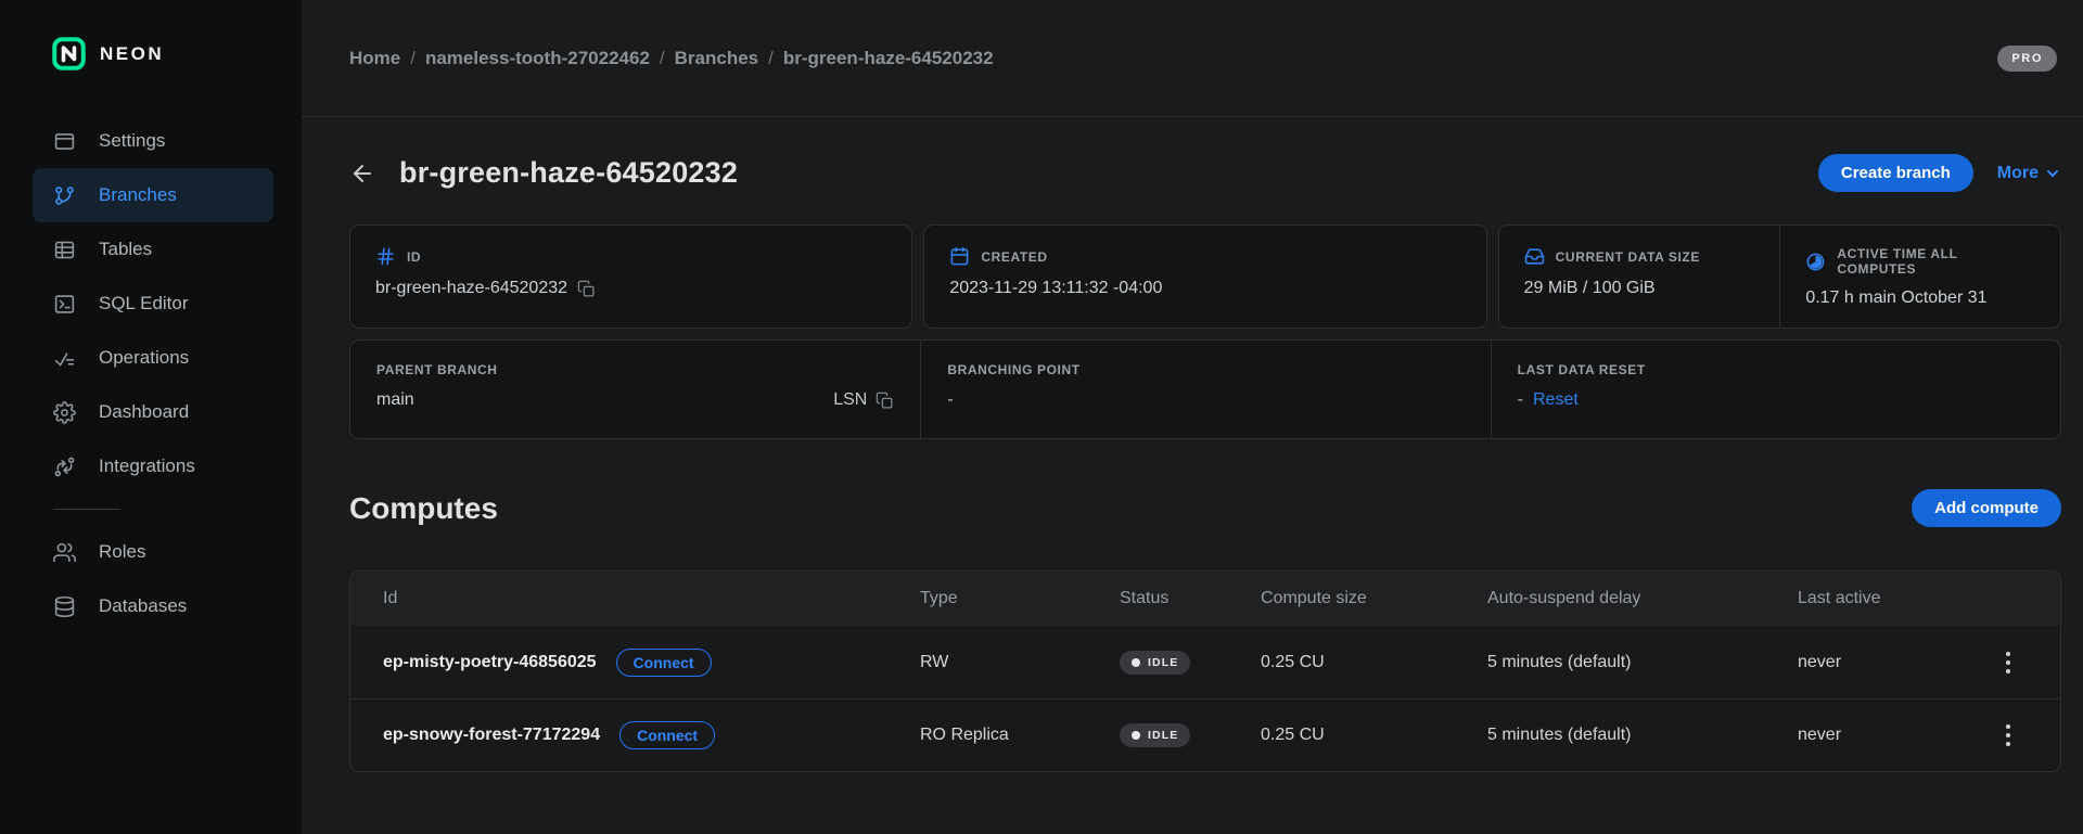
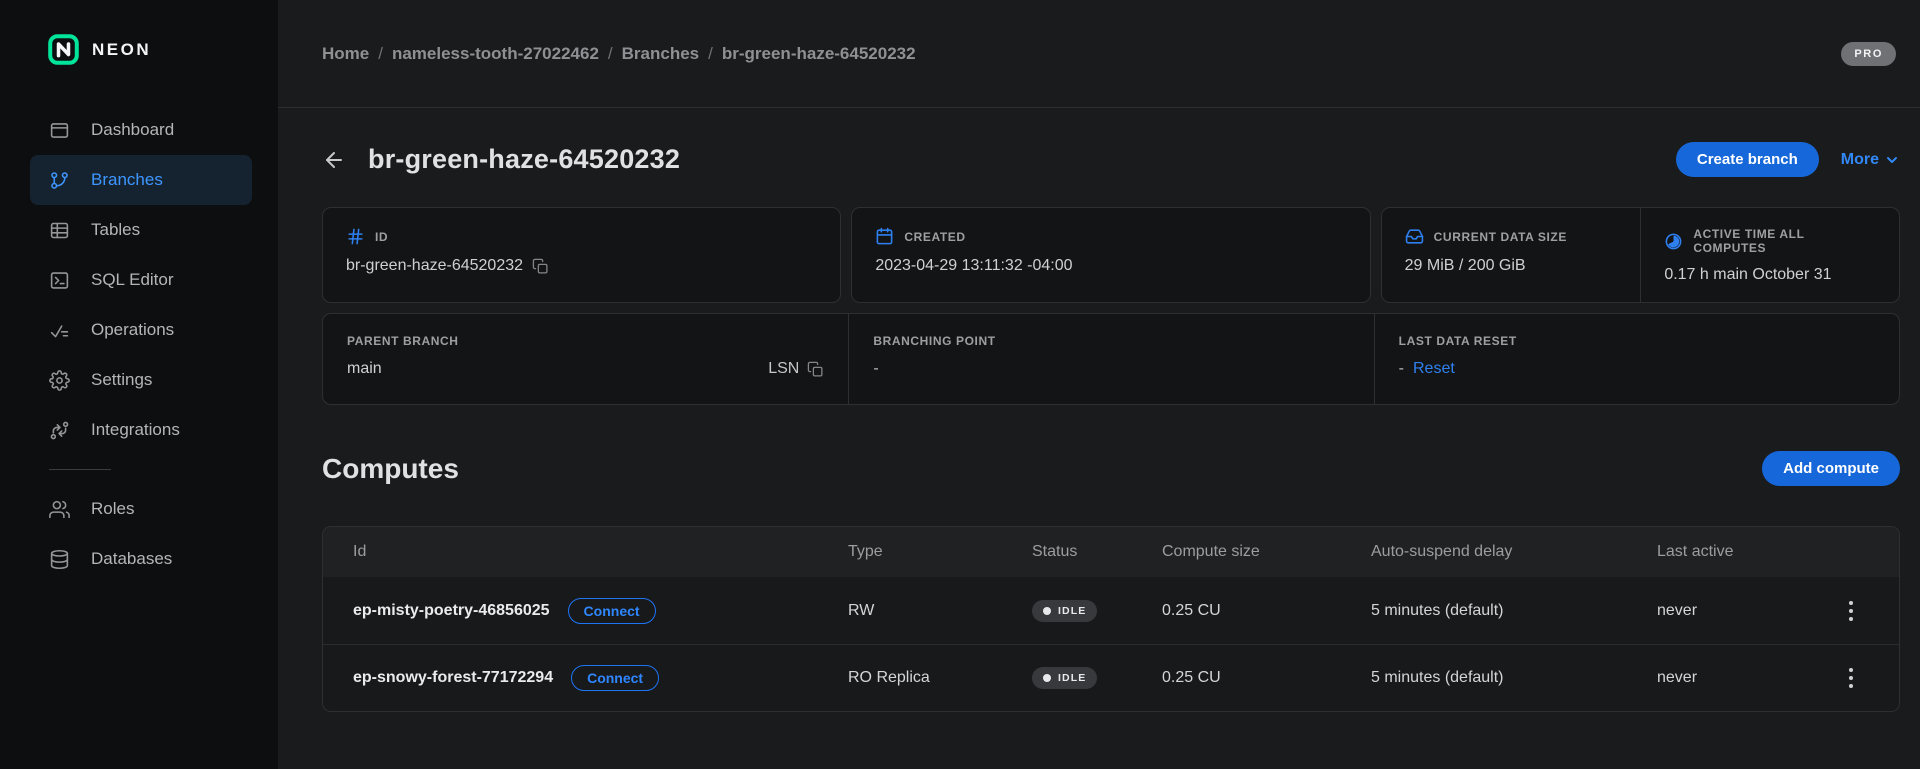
  NEON
- Settings
+ Dashboard
  Branches
  Tables
  SQL Editor
  Operations
- Dashboard
+ Settings
  Integrations
  Roles
  Databases
  Home
  /
  nameless-tooth-27022462
  /
  Branches
  /
  br-green-haze-64520232
  PRO
  br-green-haze-64520232
  Create branch
  More
  ID
  br-green-haze-64520232
  CREATED
- 2023-11-29 13:11:32 -04:00
+ 2023-04-29 13:11:32 -04:00
  CURRENT DATA SIZE
- 29 MiB / 100 GiB
+ 29 MiB / 200 GiB
  ACTIVE TIME ALL COMPUTES
  0.17 h main October 31
  PARENT BRANCH
  main
  LSN
  BRANCHING POINT
  -
  LAST DATA RESET
  -
  Reset
  Computes
  Add compute
  Id
  Type
  Status
  Compute size
  Auto-suspend delay
  Last active
  ep-misty-poetry-46856025
  Connect
  RW
  IDLE
  0.25 CU
  5 minutes (default)
  never
  ep-snowy-forest-77172294
  Connect
  RO Replica
  IDLE
  0.25 CU
  5 minutes (default)
  never
